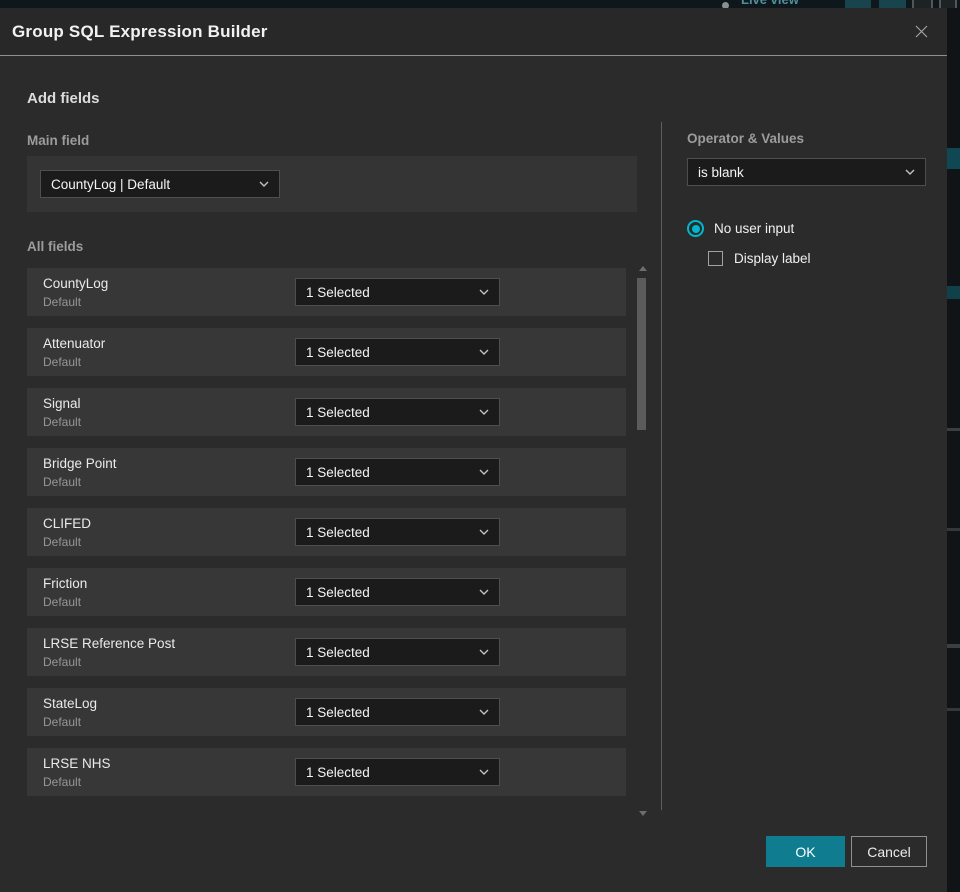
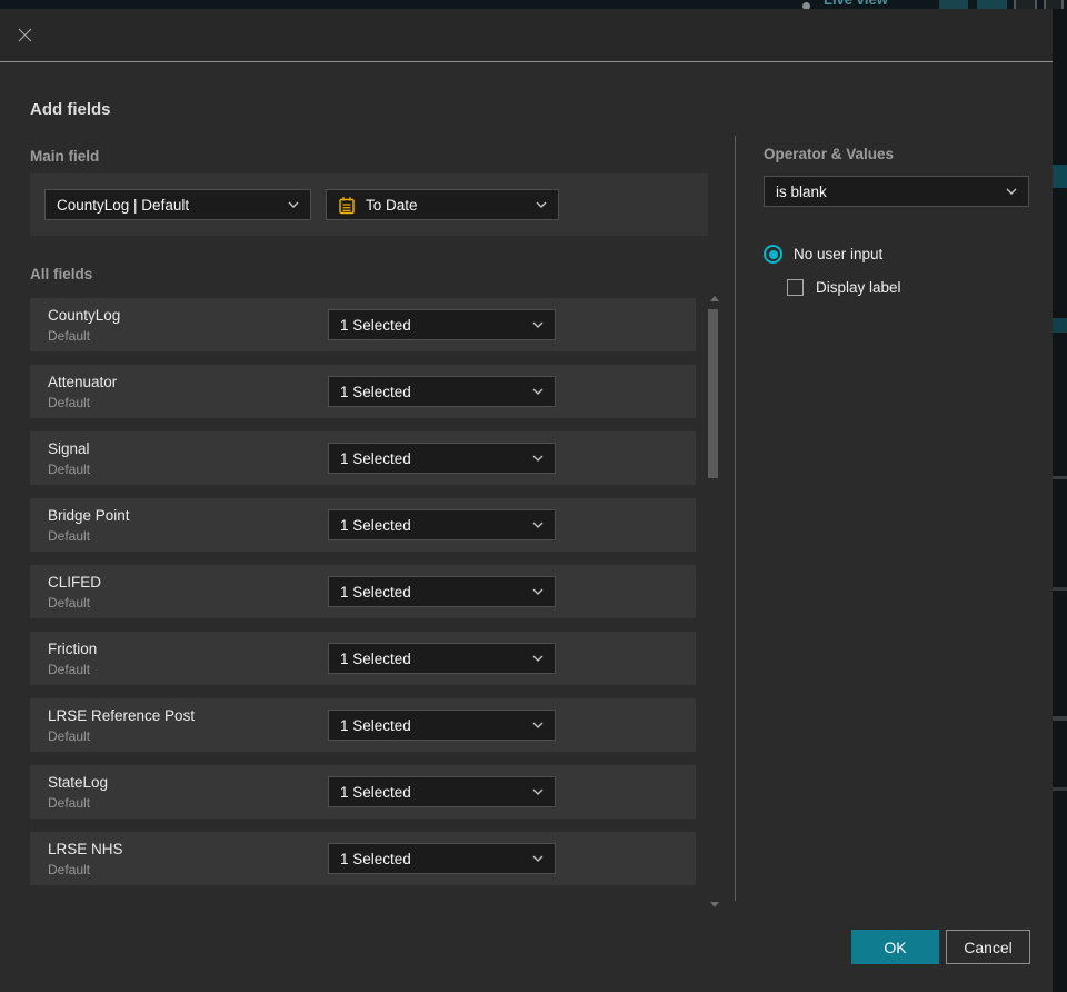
- Group SQL Expression Builder
  Add fields
  Main field
  CountyLog | Default
+ To Date
  All fields
  CountyLog
  Default
  1 Selected
  Attenuator
  Default
  1 Selected
  Signal
  Default
  1 Selected
  Bridge Point
  Default
  1 Selected
  CLIFED
  Default
  1 Selected
  Friction
  Default
  1 Selected
  LRSE Reference Post
  Default
  1 Selected
  StateLog
  Default
  1 Selected
  LRSE NHS
  Default
  1 Selected
  Operator & Values
  is blank
  No user input
  Display label
  OK
  Cancel
